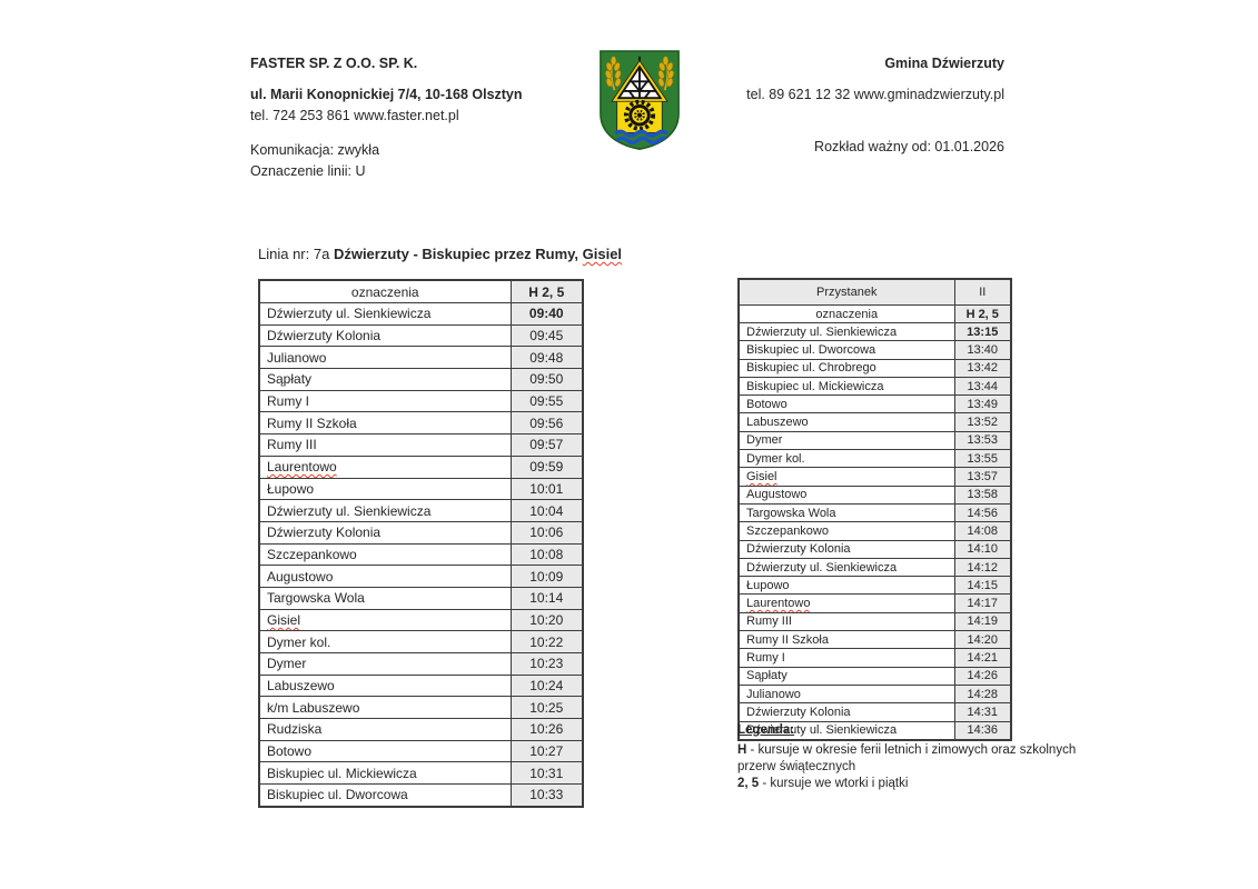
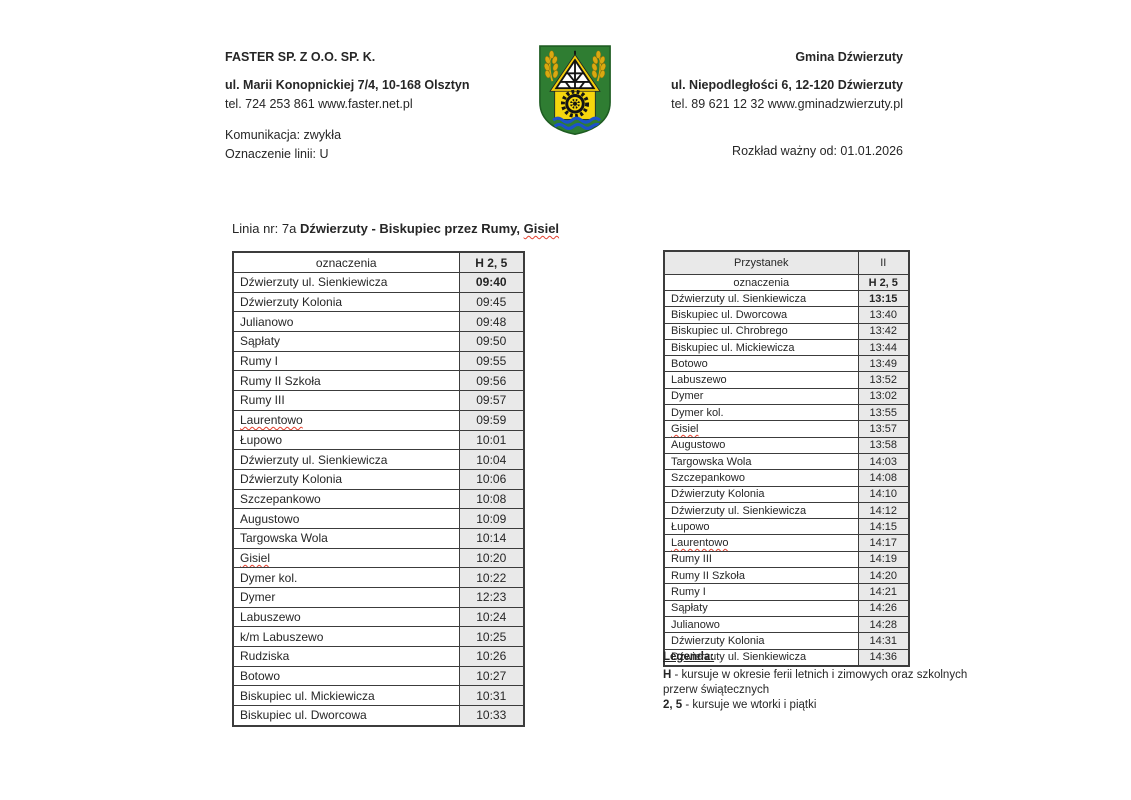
  FASTER SP. Z O.O. SP. K.
  ul. Marii Konopnickiej 7/4, 10-168 Olsztyn
  tel. 724 253 861 www.faster.net.pl
  Komunikacja: zwykła
  Oznaczenie linii: U
  Gmina Dźwierzuty
+ ul. Niepodległości 6, 12-120 Dźwierzuty
  tel. 89 621 12 32 www.gminadzwierzuty.pl
  Rozkład ważny od: 01.01.2026
  Linia nr: 7a Dźwierzuty - Biskupiec przez Rumy, Gisiel
  oznaczenia	H 2, 5
  Dźwierzuty ul. Sienkiewicza	09:40
  Dźwierzuty Kolonia	09:45
  Julianowo	09:48
  Sąpłaty	09:50
  Rumy I	09:55
  Rumy II Szkoła	09:56
  Rumy III	09:57
  Laurentowo	09:59
  Łupowo	10:01
  Dźwierzuty ul. Sienkiewicza	10:04
  Dźwierzuty Kolonia	10:06
  Szczepankowo	10:08
  Augustowo	10:09
  Targowska Wola	10:14
  Gisiel	10:20
  Dymer kol.	10:22
- Dymer	10:23
+ Dymer	12:23
  Labuszewo	10:24
  k/m Labuszewo	10:25
  Rudziska	10:26
  Botowo	10:27
  Biskupiec ul. Mickiewicza	10:31
  Biskupiec ul. Dworcowa	10:33
  Przystanek	II
  oznaczenia	H 2, 5
  Dźwierzuty ul. Sienkiewicza	13:15
  Biskupiec ul. Dworcowa	13:40
  Biskupiec ul. Chrobrego	13:42
  Biskupiec ul. Mickiewicza	13:44
  Botowo	13:49
  Labuszewo	13:52
- Dymer	13:53
+ Dymer	13:02
  Dymer kol.	13:55
  Gisiel	13:57
  Augustowo	13:58
- Targowska Wola	14:56
+ Targowska Wola	14:03
  Szczepankowo	14:08
  Dźwierzuty Kolonia	14:10
  Dźwierzuty ul. Sienkiewicza	14:12
  Łupowo	14:15
  Laurentowo	14:17
  Rumy III	14:19
  Rumy II Szkoła	14:20
  Rumy I	14:21
  Sąpłaty	14:26
  Julianowo	14:28
  Dźwierzuty Kolonia	14:31
  Dźwierzuty ul. Sienkiewicza	14:36
  Legenda:
  H - kursuje w okresie ferii letnich i zimowych oraz szkolnych przerw świątecznych
  2, 5 - kursuje we wtorki i piątki
